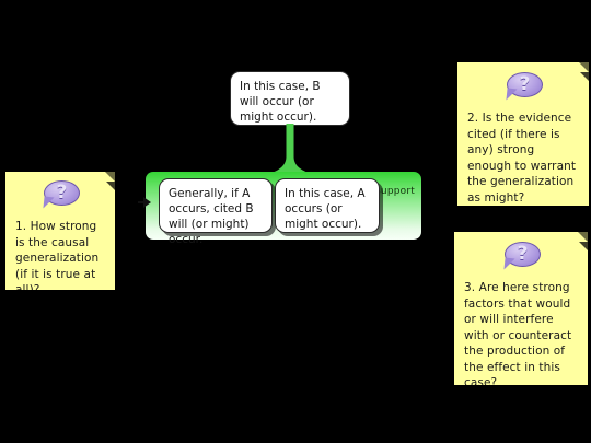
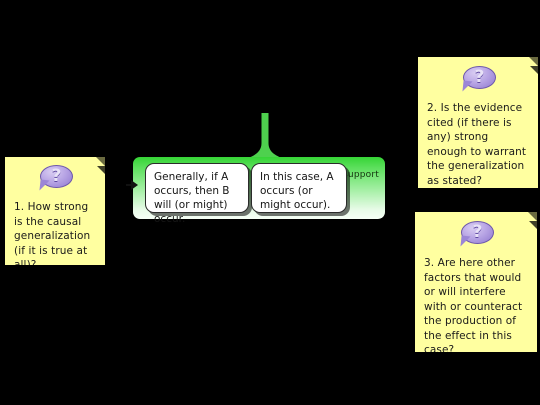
- In this case, B will occur (or might occur).
  upport
- Generally, if A occurs, cited B will (or might) occur.
+ Generally, if A occurs, then B will (or might) occur.
  In this case, A occurs (or might occur).
  ?
  1. How strong is the causal generalization (if it is true at
  ?
- 2. Is the evidence cited (if there is any) strong enough to warrant the generalization as might?
+ 2. Is the evidence cited (if there is any) strong enough to warrant the generalization as stated?
  ?
- 3. Are here strong factors that would or will interfere with or counteract the production of the effect in this case?
+ 3. Are here other factors that would or will interfere with or counteract the production of the effect in this case?
